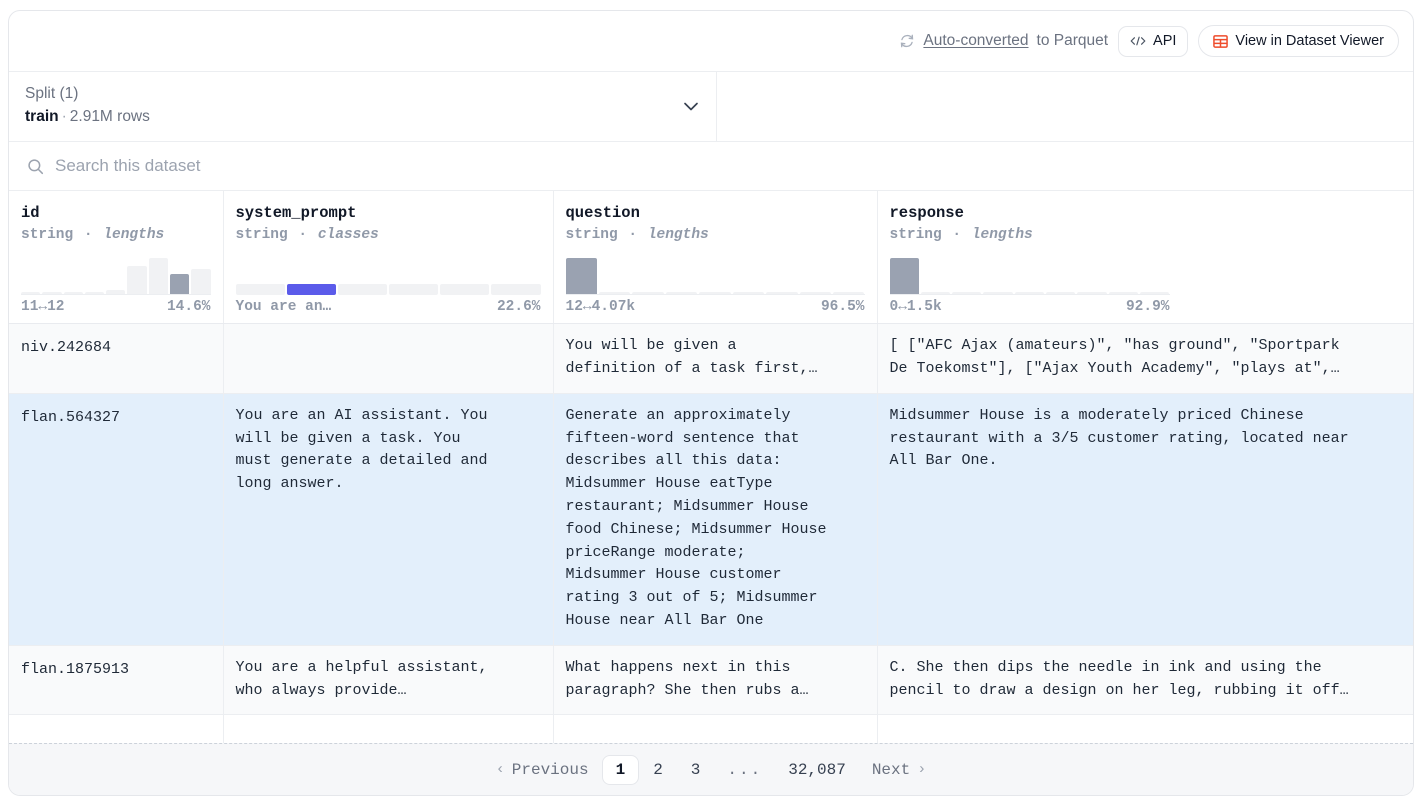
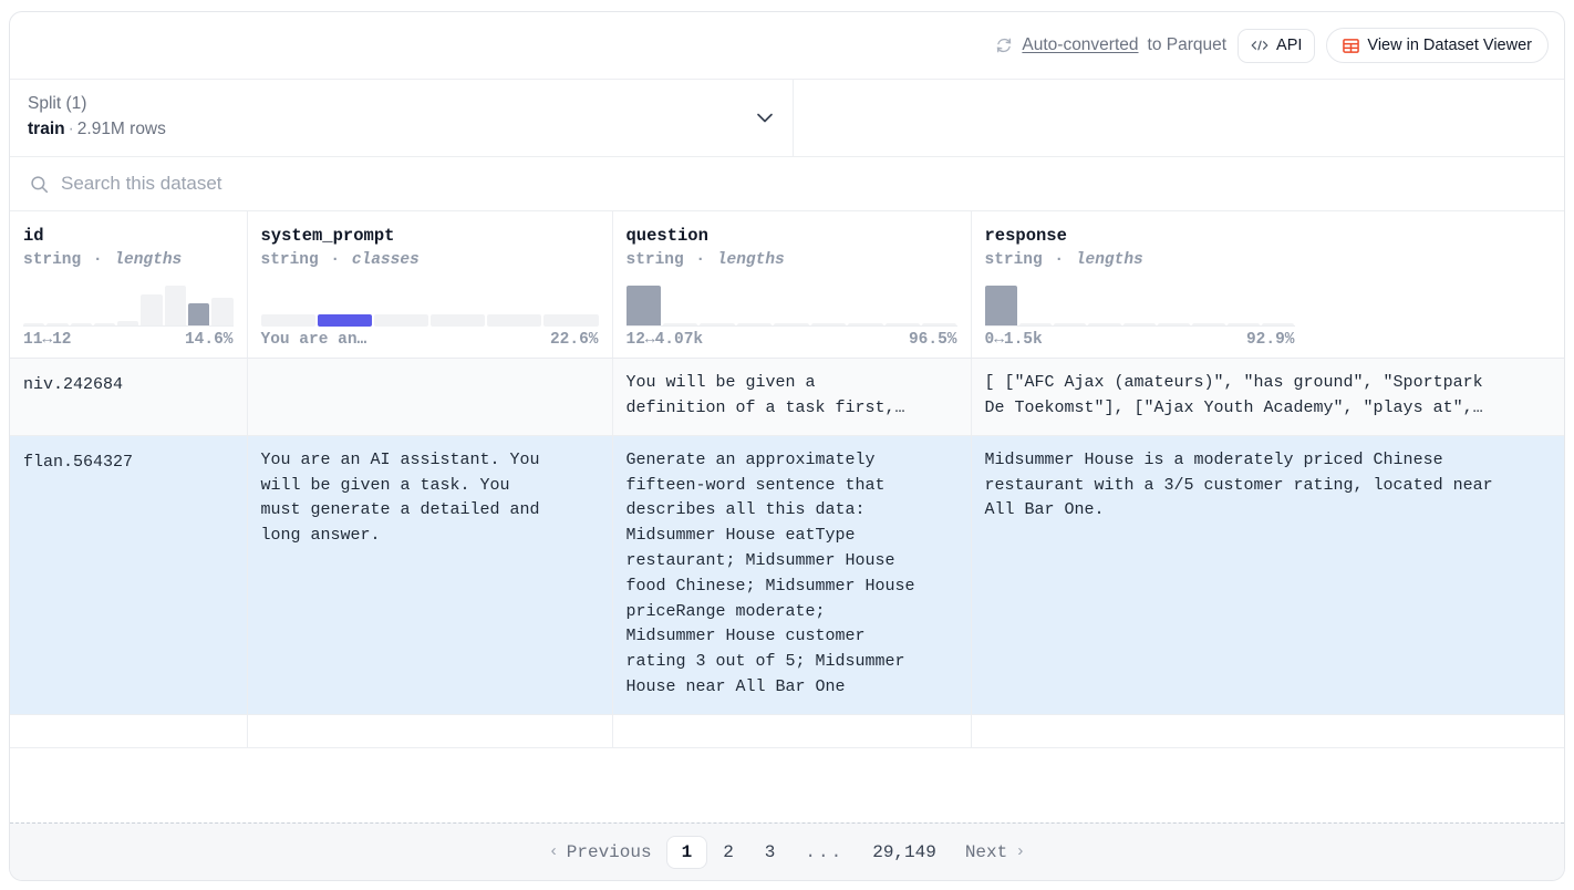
  Auto-converted
  to Parquet
  API
  View in Dataset Viewer
  Split (1)
  train · 2.91M rows
  Search this dataset
  id string · lengths 11↔12 14.6%	system_prompt string · classes You are an… 22.6%	question string · lengths 12↔4.07k 96.5%	response string · lengths 0↔1.5k 92.9%
  niv.242684		You will be given a definition of a task first,…	[ ["AFC Ajax (amateurs)", "has ground", "Sportpark De Toekomst"], ["Ajax Youth Academy", "plays at",…
  flan.564327	You are an AI assistant. You will be given a task. You must generate a detailed and long answer.	Generate an approximately fifteen-word sentence that describes all this data: Midsummer House eatType restaurant; Midsummer House food Chinese; Midsummer House priceRange moderate; Midsummer House customer rating 3 out of 5; Midsummer House near All Bar One	Midsummer House is a moderately priced Chinese restaurant with a 3/5 customer rating, located near All Bar One.
- flan.1875913	You are a helpful assistant, who always provide…	What happens next in this paragraph? She then rubs a…	C. She then dips the needle in ink and using the pencil to draw a design on her leg, rubbing it off…
  ‹
  Previous
  1
  2
  3
  ...
- 32,087
+ 29,149
  Next
  ›
